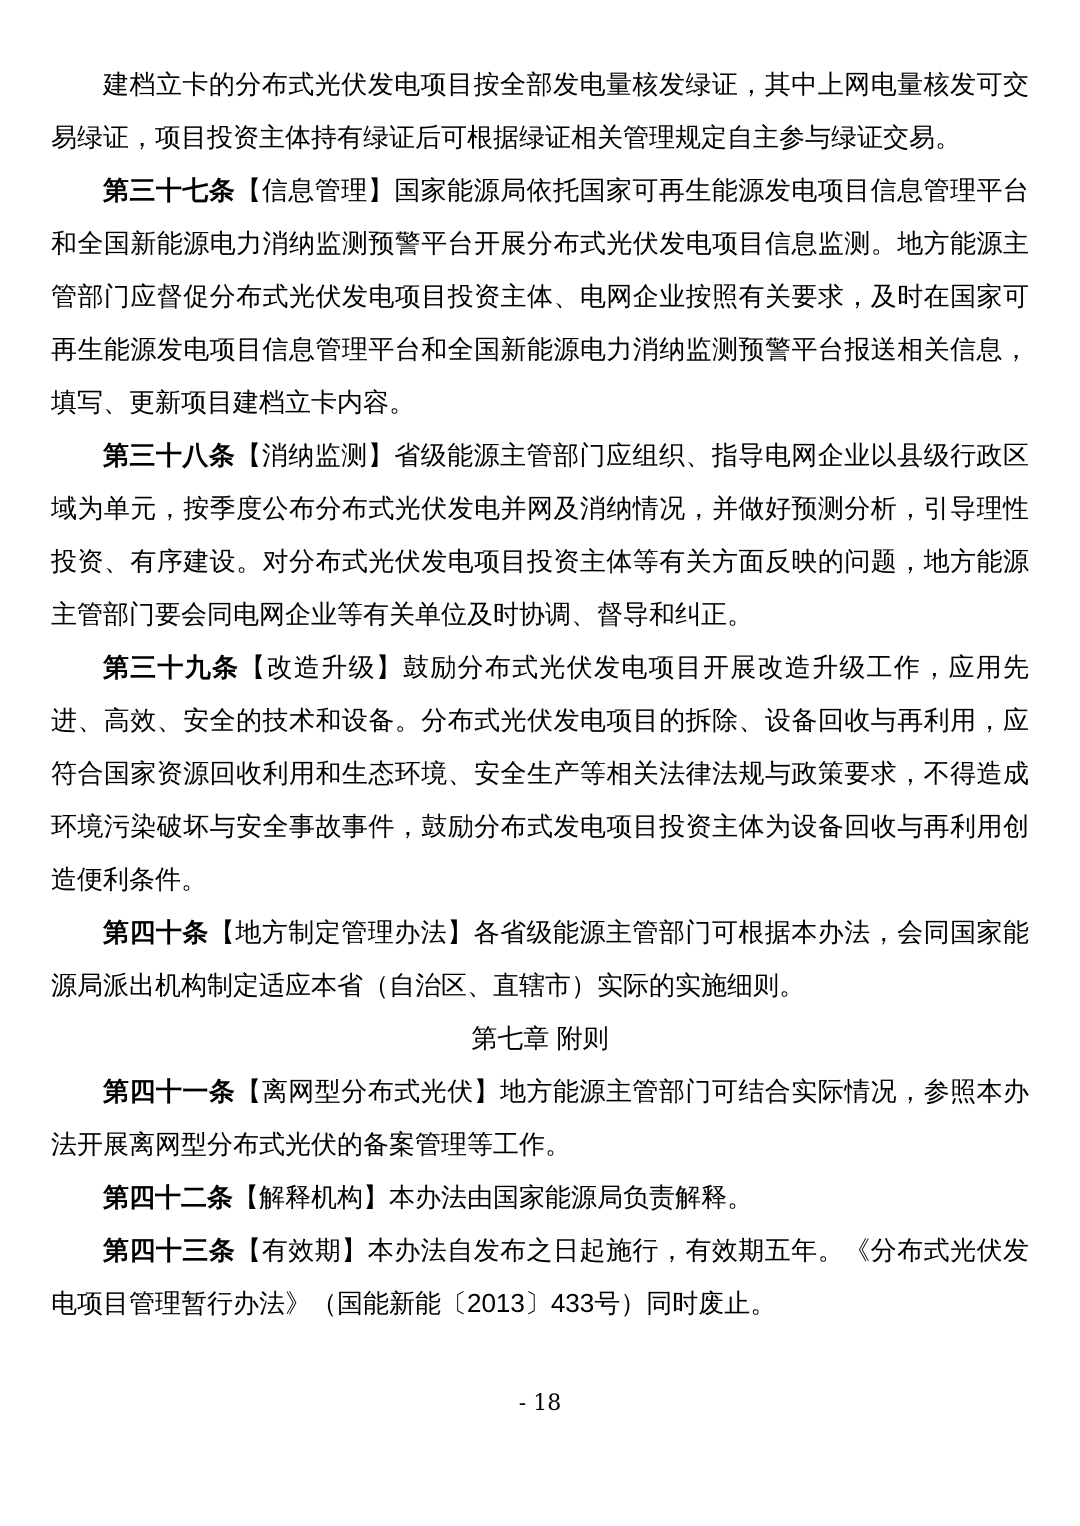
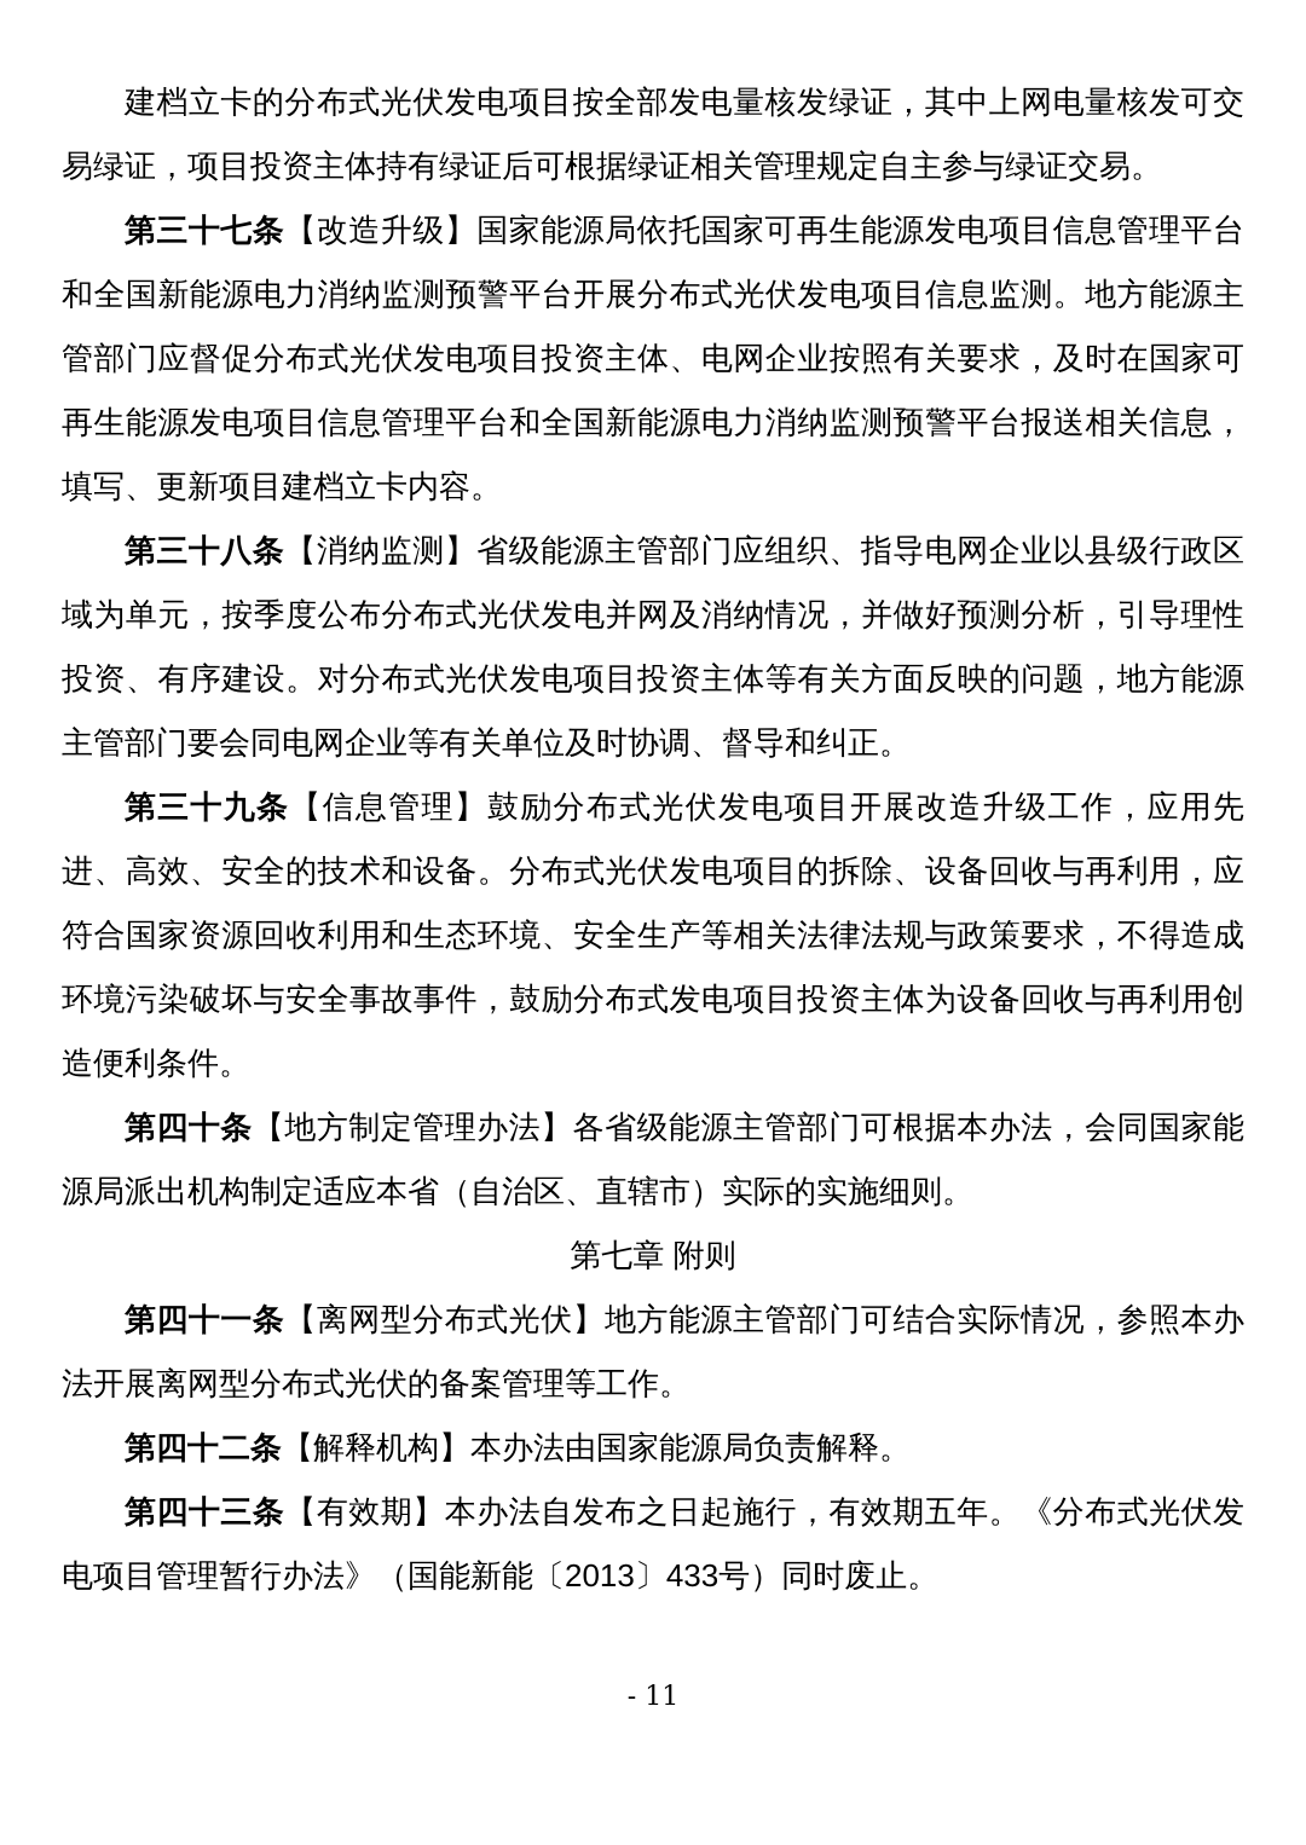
  建档立卡的分布式光伏发电项目按全部发电量核发绿证，其中上网电量核发可交易绿证，项目投资主体持有绿证后可根据绿证相关管理规定自主参与绿证交易。
- 第三十七条【信息管理】国家能源局依托国家可再生能源发电项目信息管理平台和全国新能源电力消纳监测预警平台开展分布式光伏发电项目信息监测。地方能源主管部门应督促分布式光伏发电项目投资主体、电网企业按照有关要求，及时在国家可再生能源发电项目信息管理平台和全国新能源电力消纳监测预警平台报送相关信息，填写、更新项目建档立卡内容。
+ 第三十七条【改造升级】国家能源局依托国家可再生能源发电项目信息管理平台和全国新能源电力消纳监测预警平台开展分布式光伏发电项目信息监测。地方能源主管部门应督促分布式光伏发电项目投资主体、电网企业按照有关要求，及时在国家可再生能源发电项目信息管理平台和全国新能源电力消纳监测预警平台报送相关信息，填写、更新项目建档立卡内容。
  第三十八条【消纳监测】省级能源主管部门应组织、指导电网企业以县级行政区域为单元，按季度公布分布式光伏发电并网及消纳情况，并做好预测分析，引导理性投资、有序建设。对分布式光伏发电项目投资主体等有关方面反映的问题，地方能源主管部门要会同电网企业等有关单位及时协调、督导和纠正。
- 第三十九条【改造升级】鼓励分布式光伏发电项目开展改造升级工作，应用先进、高效、安全的技术和设备。分布式光伏发电项目的拆除、设备回收与再利用，应符合国家资源回收利用和生态环境、安全生产等相关法律法规与政策要求，不得造成环境污染破坏与安全事故事件，鼓励分布式发电项目投资主体为设备回收与再利用创造便利条件。
+ 第三十九条【信息管理】鼓励分布式光伏发电项目开展改造升级工作，应用先进、高效、安全的技术和设备。分布式光伏发电项目的拆除、设备回收与再利用，应符合国家资源回收利用和生态环境、安全生产等相关法律法规与政策要求，不得造成环境污染破坏与安全事故事件，鼓励分布式发电项目投资主体为设备回收与再利用创造便利条件。
  第四十条【地方制定管理办法】各省级能源主管部门可根据本办法，会同国家能源局派出机构制定适应本省（自治区、直辖市）实际的实施细则。
  第七章 附则
  第四十一条【离网型分布式光伏】地方能源主管部门可结合实际情况，参照本办法开展离网型分布式光伏的备案管理等工作。
  第四十二条【解释机构】本办法由国家能源局负责解释。
  第四十三条【有效期】本办法自发布之日起施行，有效期五年。《分布式光伏发电项目管理暂行办法》（国能新能〔2013〕433号）同时废止。
- - 18
+ - 11
